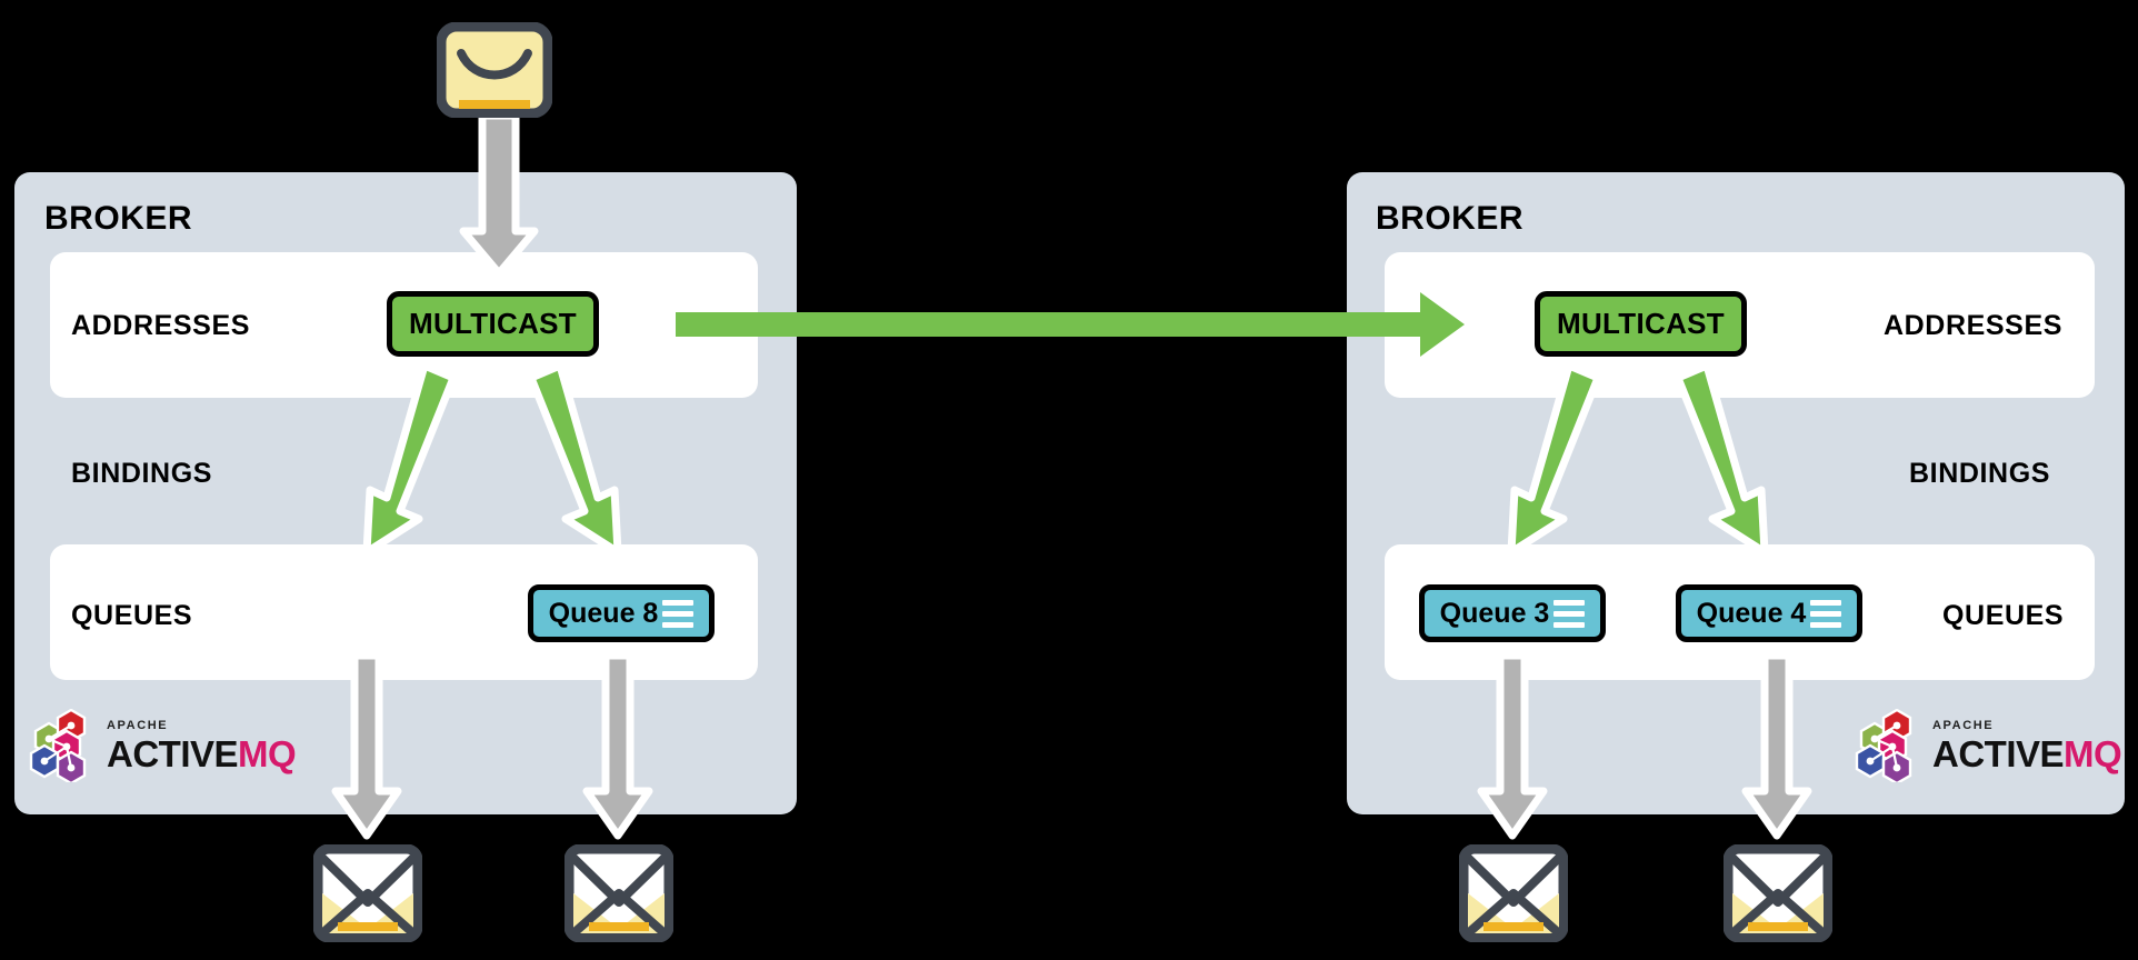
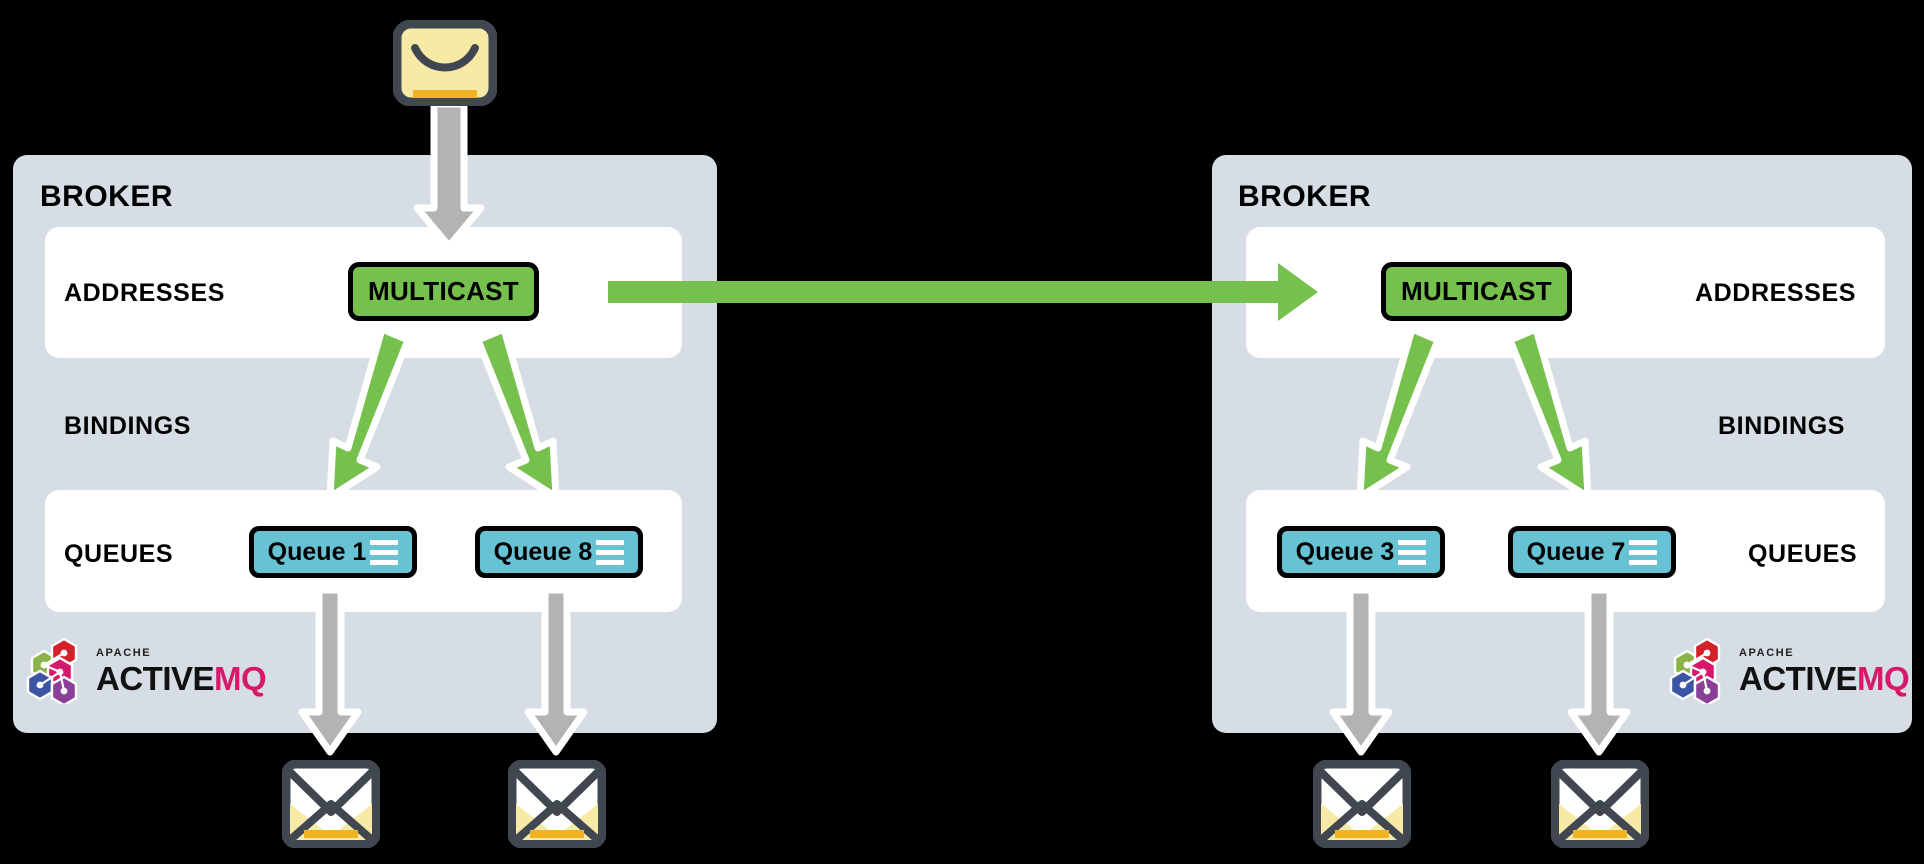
  BROKER
  ADDRESSES
  BINDINGS
  QUEUES
  MULTICAST
+ Queue 1
  Queue 8
  APACHE
  ACTIVEMQ
  BROKER
  ADDRESSES
  BINDINGS
  QUEUES
  MULTICAST
  Queue 3
- Queue 4
+ Queue 7
  APACHE
  ACTIVEMQ
